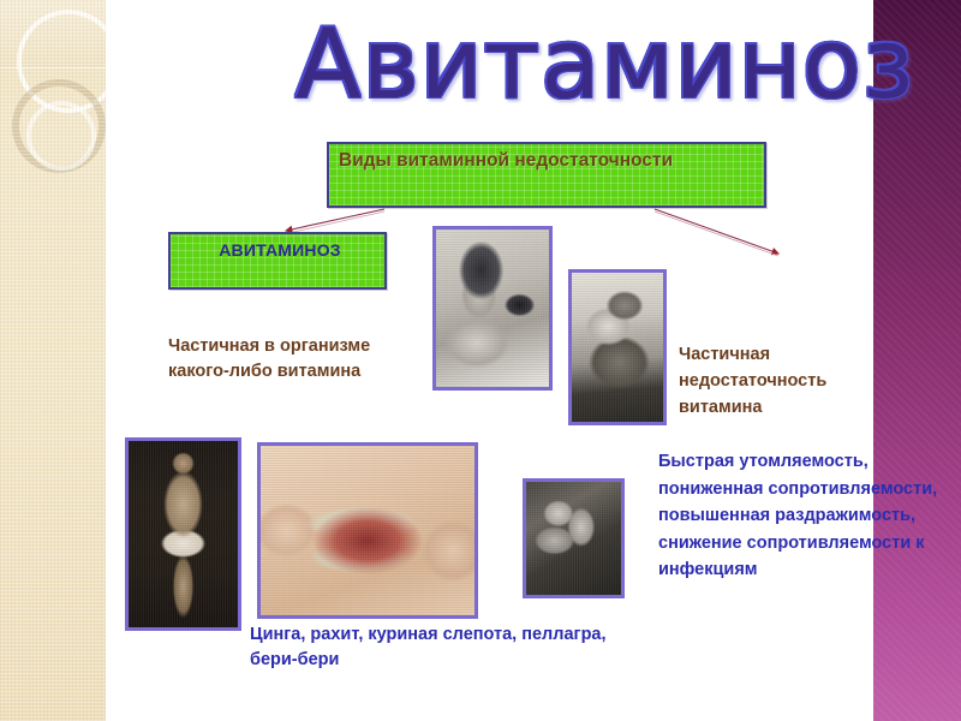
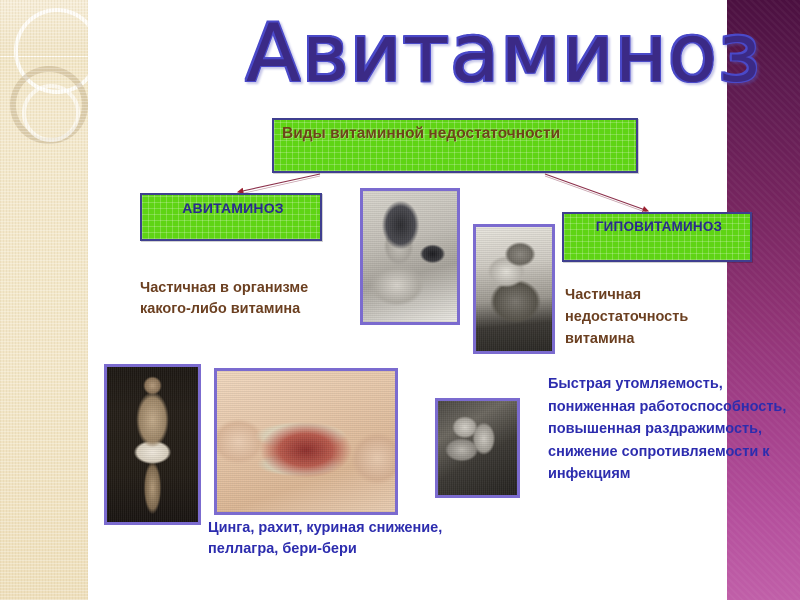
  Авитамино
  Виды витаминной недостаточности
  АВИТАМИНОЗ
+ ГИПОВИТАМИНОЗ
  Частичная в организме какого-либо витамина
  Частичная недостаточность витамина
- Быстрая утомляемость, пониженная сопротивляемости, повышенная раздражимость, снижение сопротивляемости к инфекциям
+ Быстрая утомляемость, пониженная работоспособность, повышенная раздражимость, снижение сопротивляемости к инфекциям
- Цинга, рахит, куриная слепота, пеллагра, бери-бери
+ Цинга, рахит, куриная снижение, пеллагра, бери-бери
